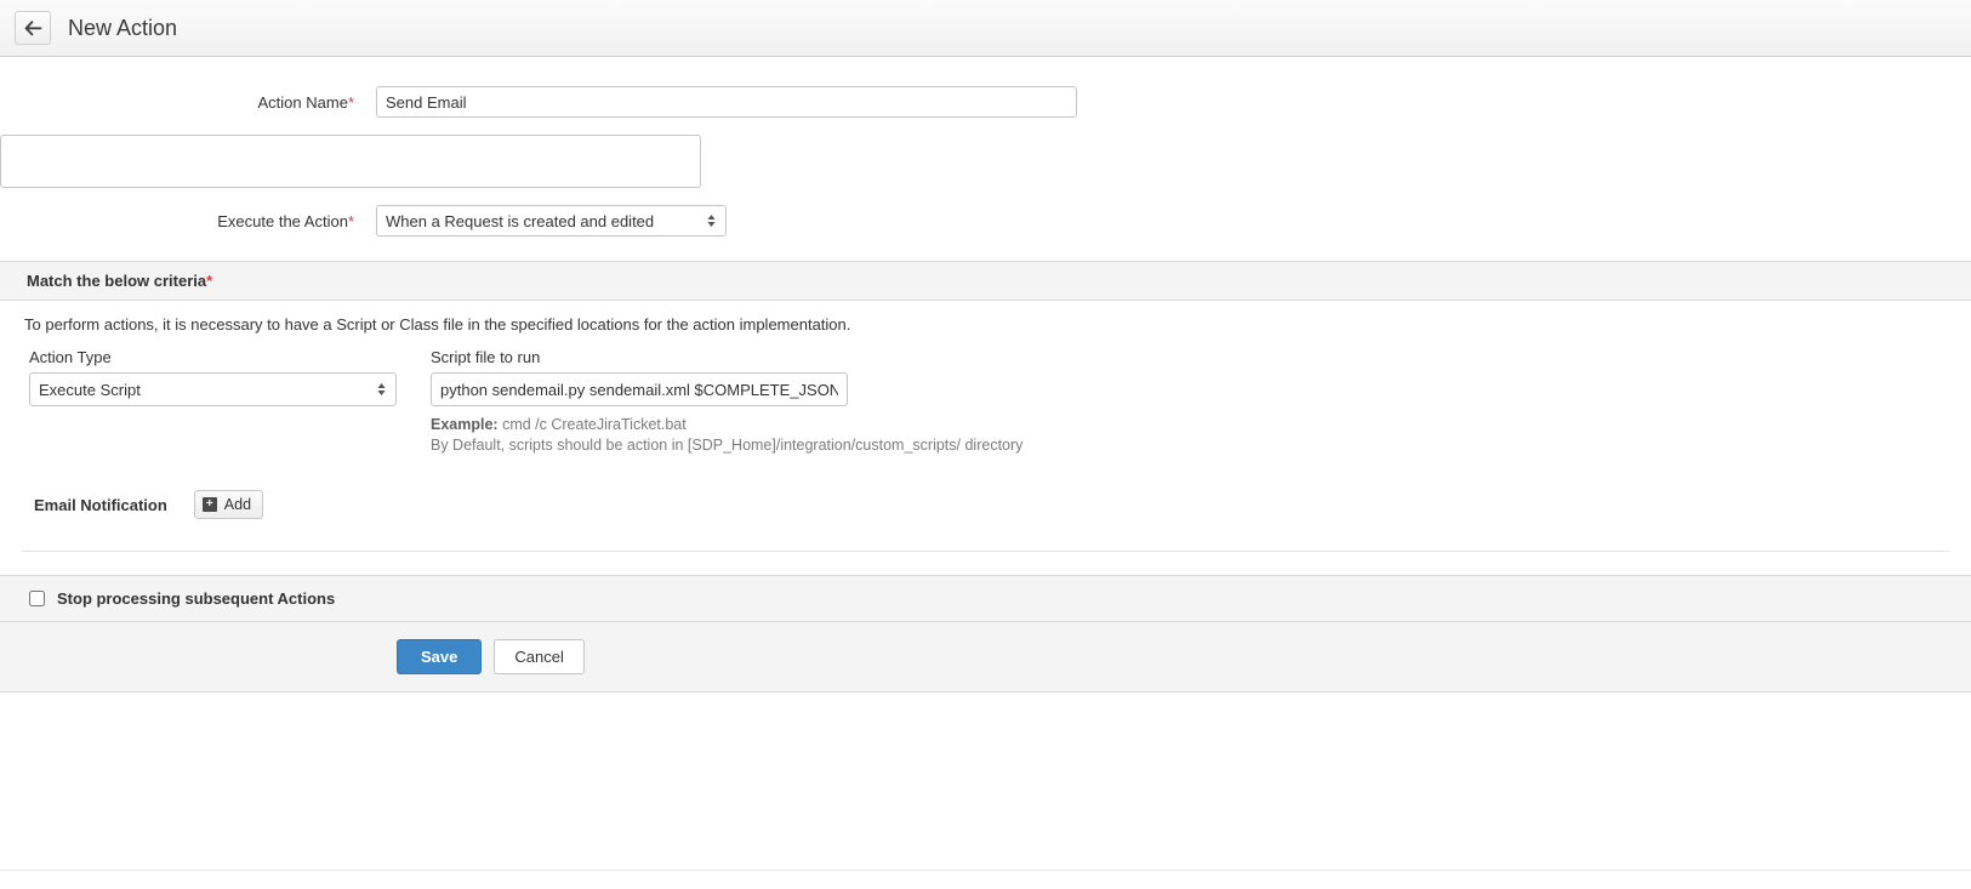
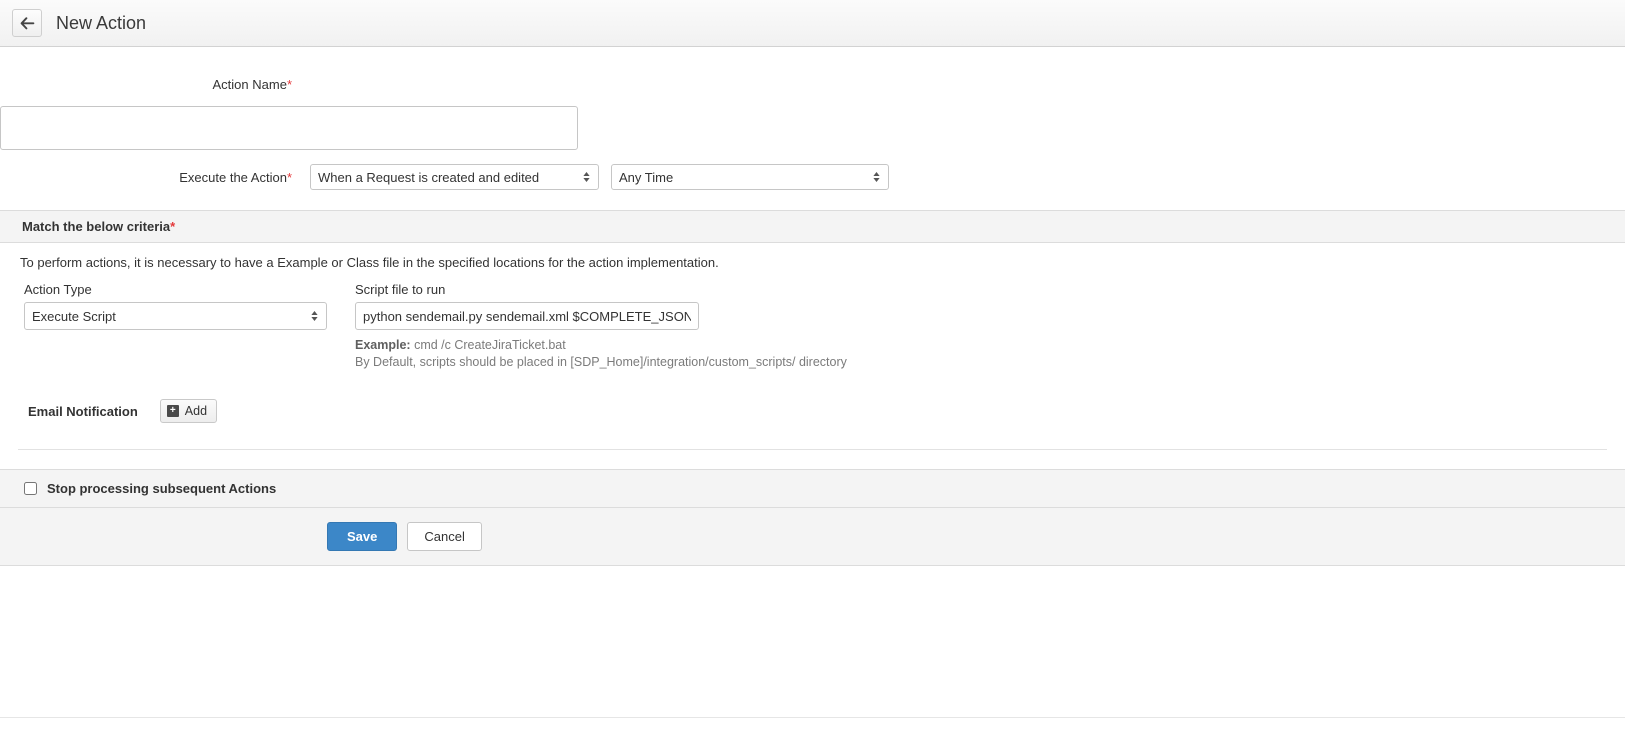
  New Action
  Action Name*
- Send Email
  Execute the Action*
  When a Request is created and edited
+ Any Time
  Match the below criteria*
- To perform actions, it is necessary to have a Script or Class file in the specified locations for the action implementation.
+ To perform actions, it is necessary to have a Example or Class file in the specified locations for the action implementation.
  Action Type
  Execute Script
  Script file to run
  python sendemail.py sendemail.xml $COMPLETE_JSON
  Example: cmd /c CreateJiraTicket.bat
- By Default, scripts should be action in [SDP_Home]/integration/custom_scripts/ directory
+ By Default, scripts should be placed in [SDP_Home]/integration/custom_scripts/ directory
  Email Notification
  +
  Add
  Stop processing subsequent Actions
  Save
  Cancel
